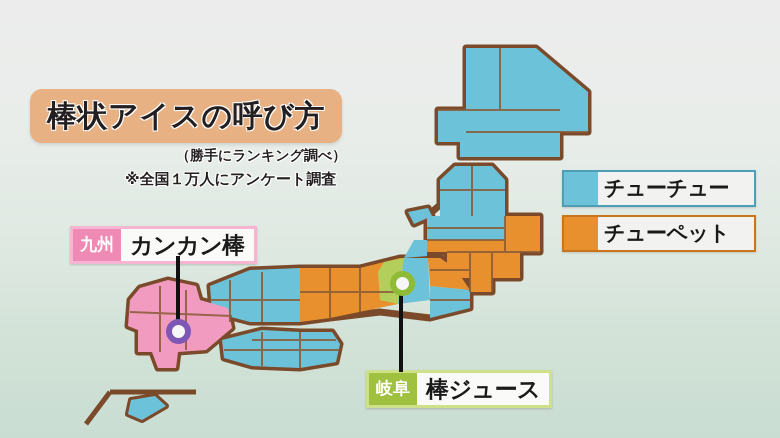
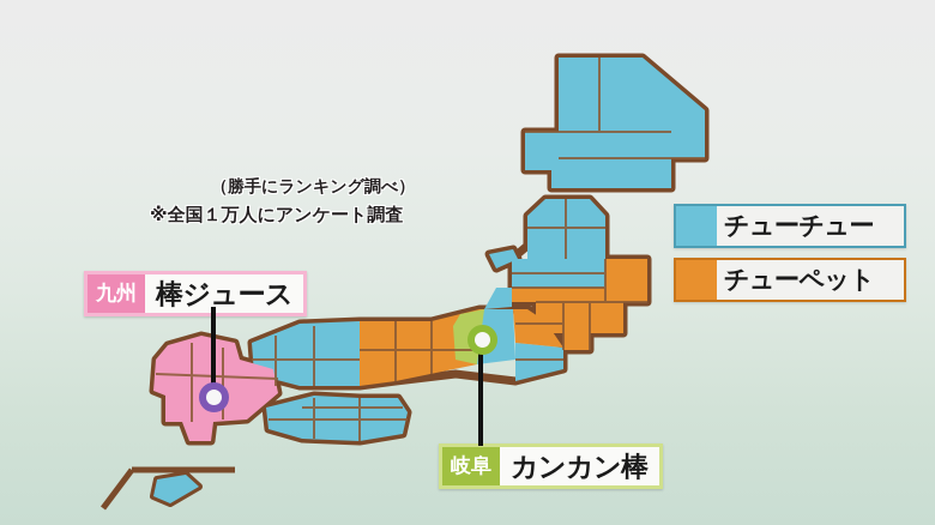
- 棒状アイスの呼び方
  （勝手にランキング調べ）
  ※全国１万人にアンケート調査
  チューチュー
  チューペット
  九州
- カンカン棒
+ 棒ジュース
  岐阜
- 棒ジュース
+ カンカン棒
